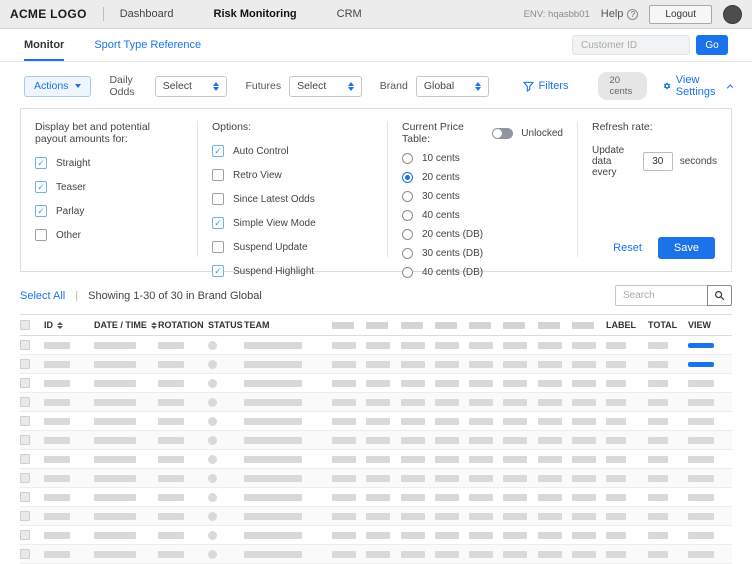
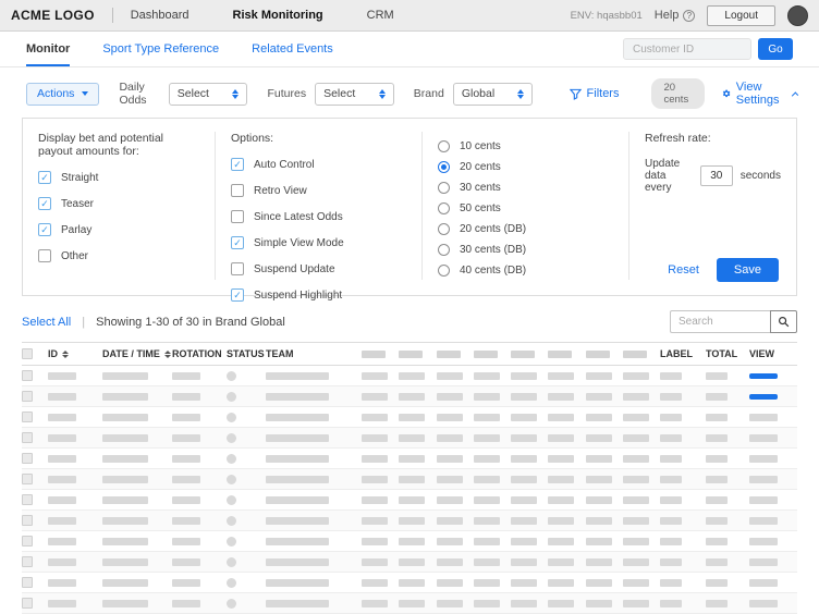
  ACME LOGO
  Dashboard
  Risk Monitoring
  CRM
  ENV: hqasbb01
  Help
  ?
  Logout
  Monitor
  Sport Type Reference
+ Related Events
  Customer ID
  Go
  Actions
  Daily Odds
  Select
  Futures
  Select
  Brand
  Global
  Filters
  20 cents
  View Settings
  Display bet and potential payout amounts for:
  ✓
  Straight
  ✓
  Teaser
  ✓
  Parlay
  Other
  Options:
  ✓
  Auto Control
  Retro View
  Since Latest Odds
  ✓
  Simple View Mode
  Suspend Update
  ✓
  Suspend Highlight
- Current Price Table:
- Unlocked
  10 cents
  20 cents
  30 cents
- 40 cents
+ 50 cents
  20 cents (DB)
  30 cents (DB)
  40 cents (DB)
  Refresh rate:
  Update data every
  30
  seconds
  Reset
  Save
  Select All
  |
  Showing 1-30 of 30 in Brand Global
  Search
  ID
  DATE / TIME
  ROTATION
  STATUS
  TEAM
  LABEL
  TOTAL
  VIEW
